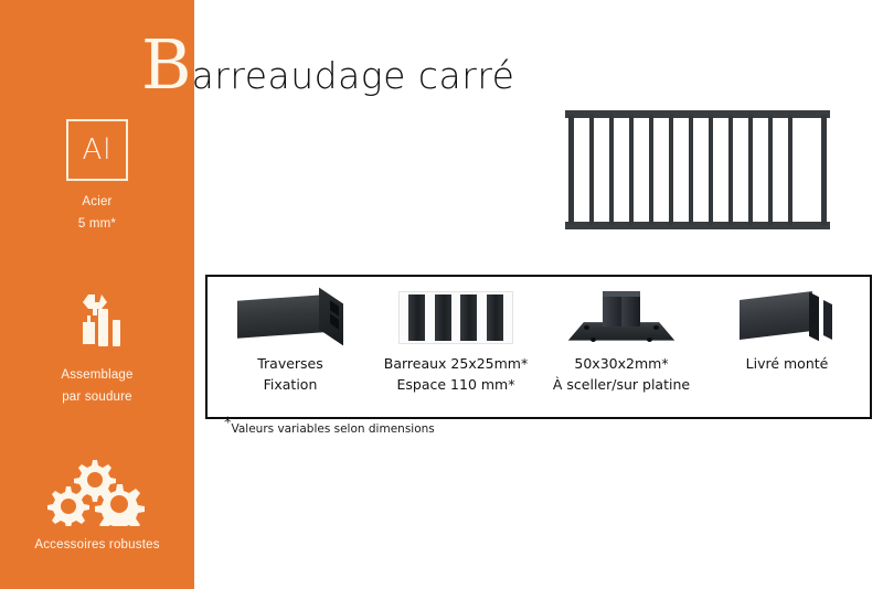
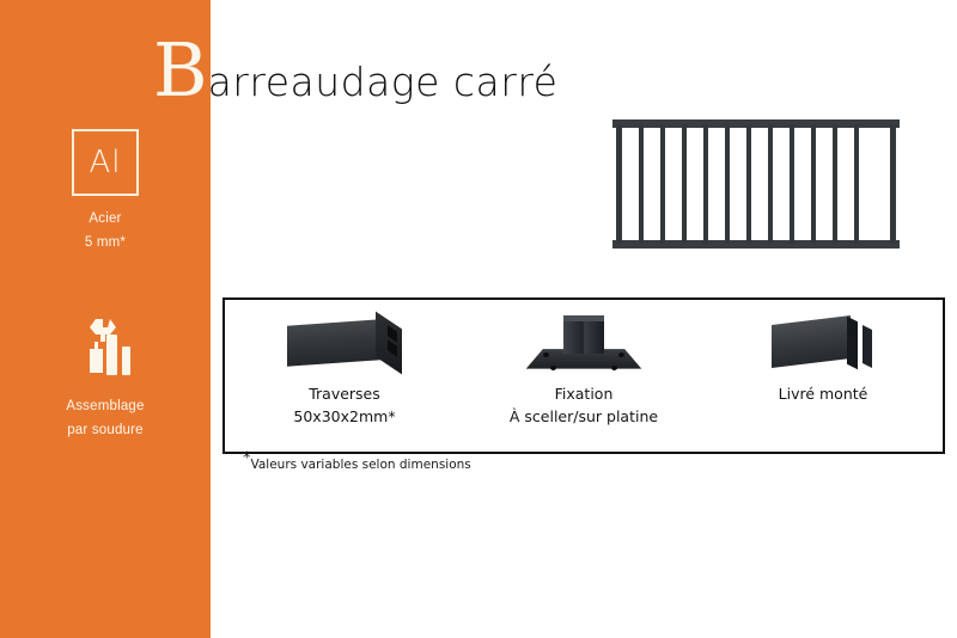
  Al
  Acier
  5 mm*
  Assemblage
  par soudure
- Accessoires robustes
  B
  arreaudage carré
  Traverses
- Fixation
+ 50x30x2mm*
- Barreaux 25x25mm*
- Espace 110 mm*
- 50x30x2mm*
+ Fixation
  À sceller/sur platine
  Livré monté
  *Valeurs variables selon dimensions
